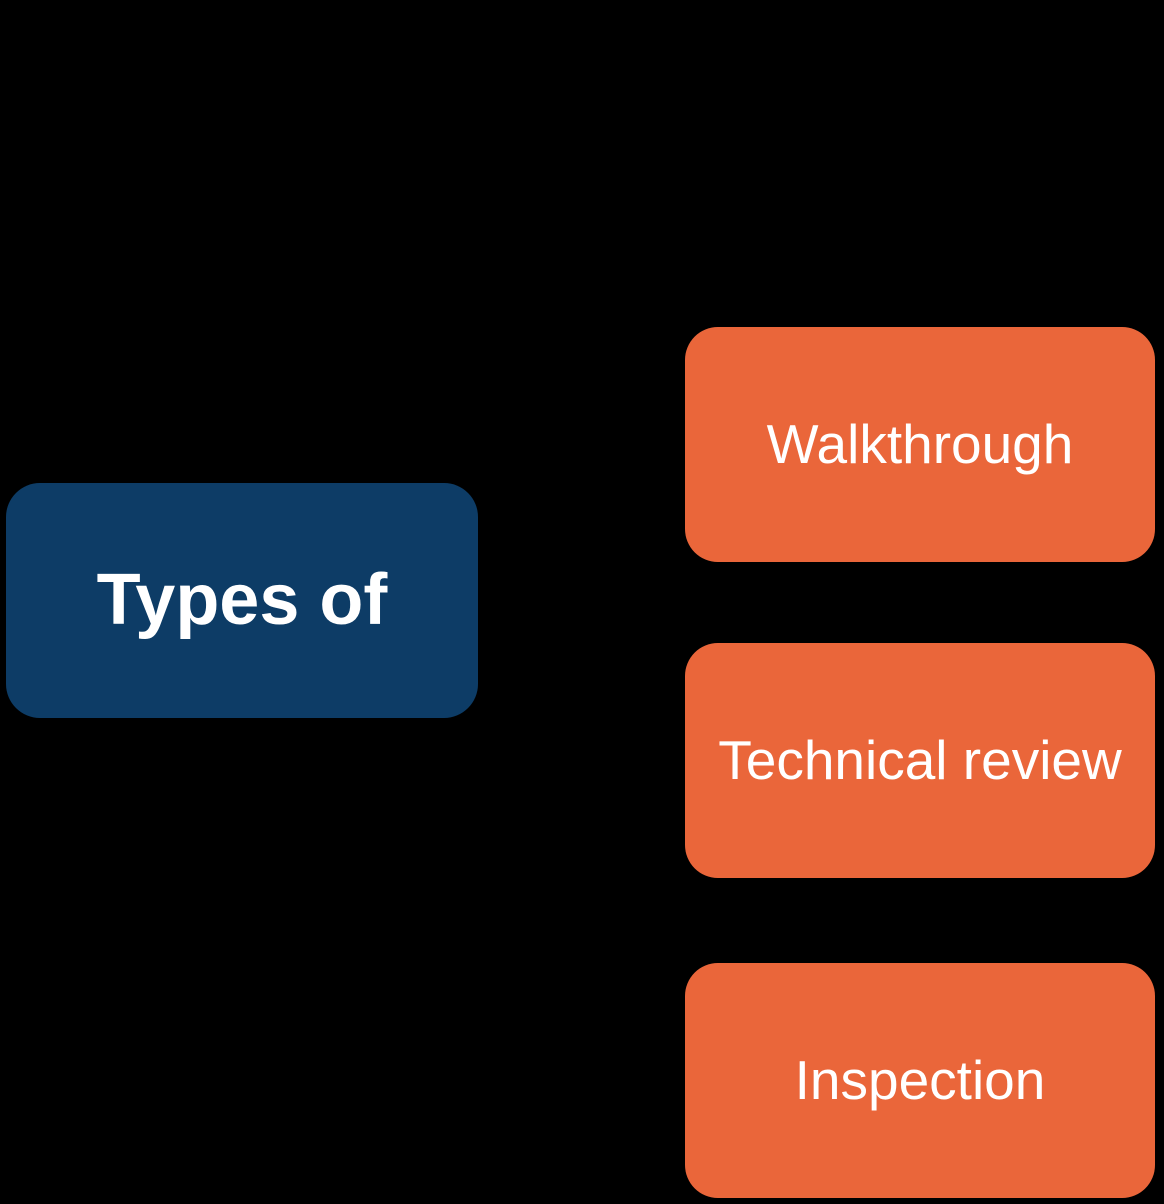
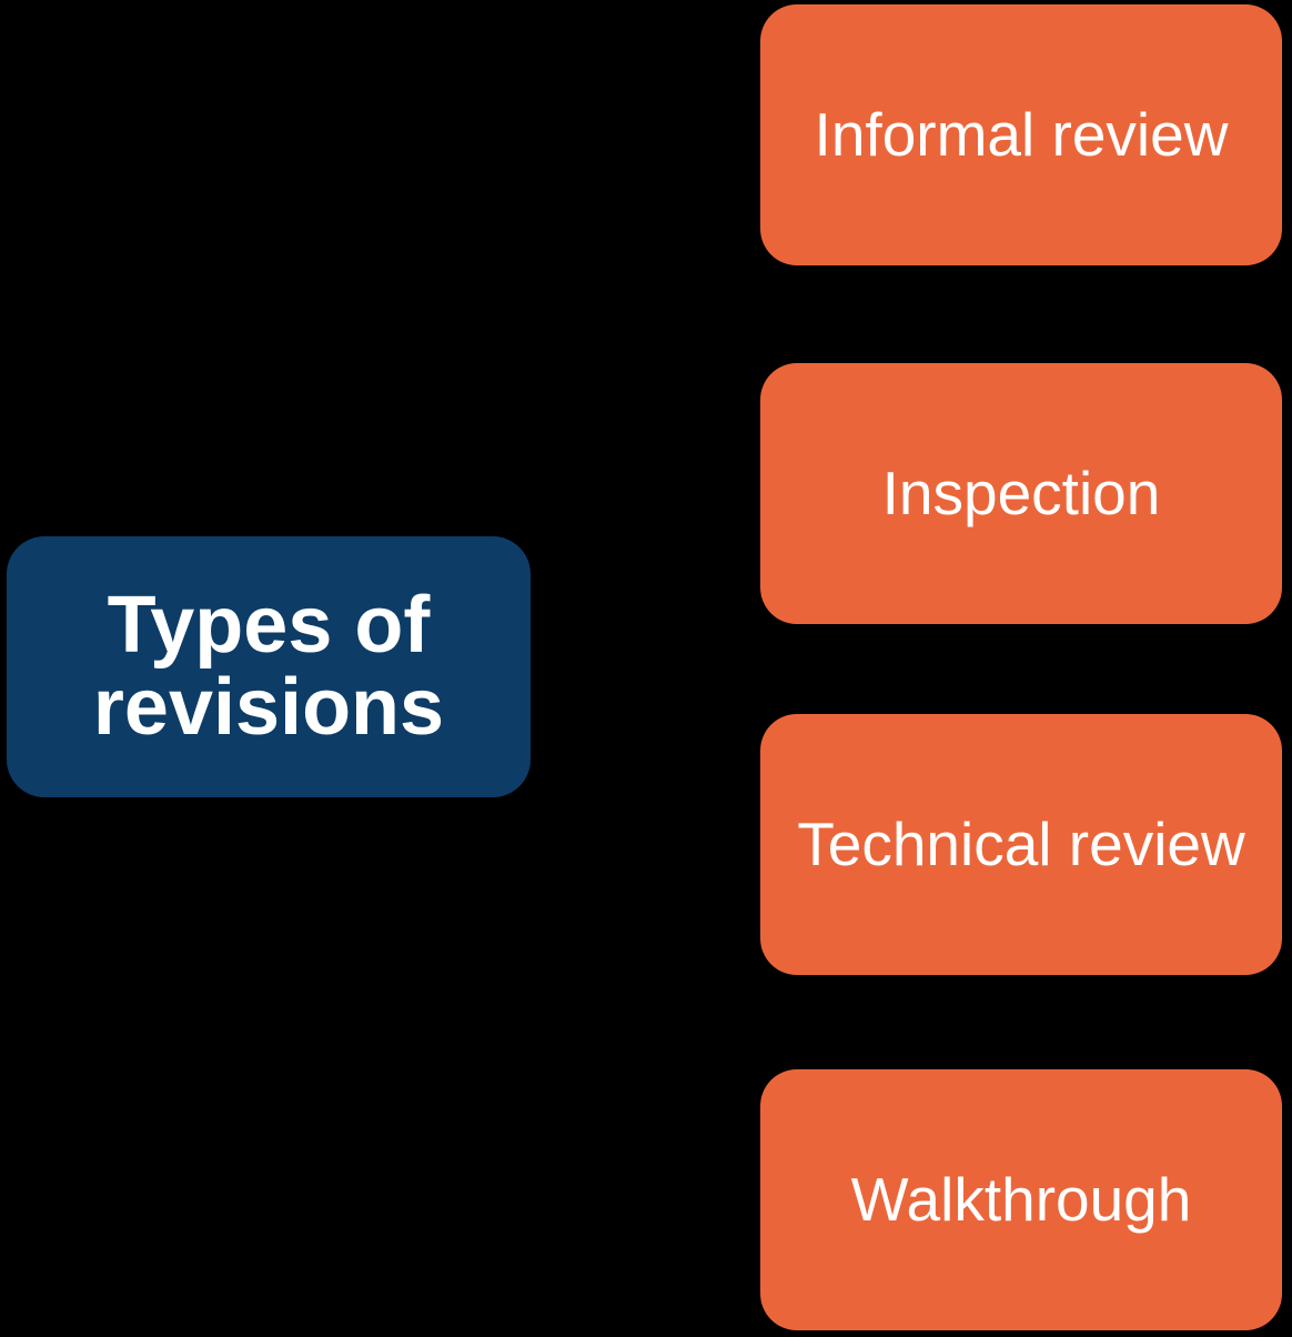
  Types of
+ revisions
+ Informal review
- Walkthrough
+ Inspection
  Technical review
- Inspection
+ Walkthrough
